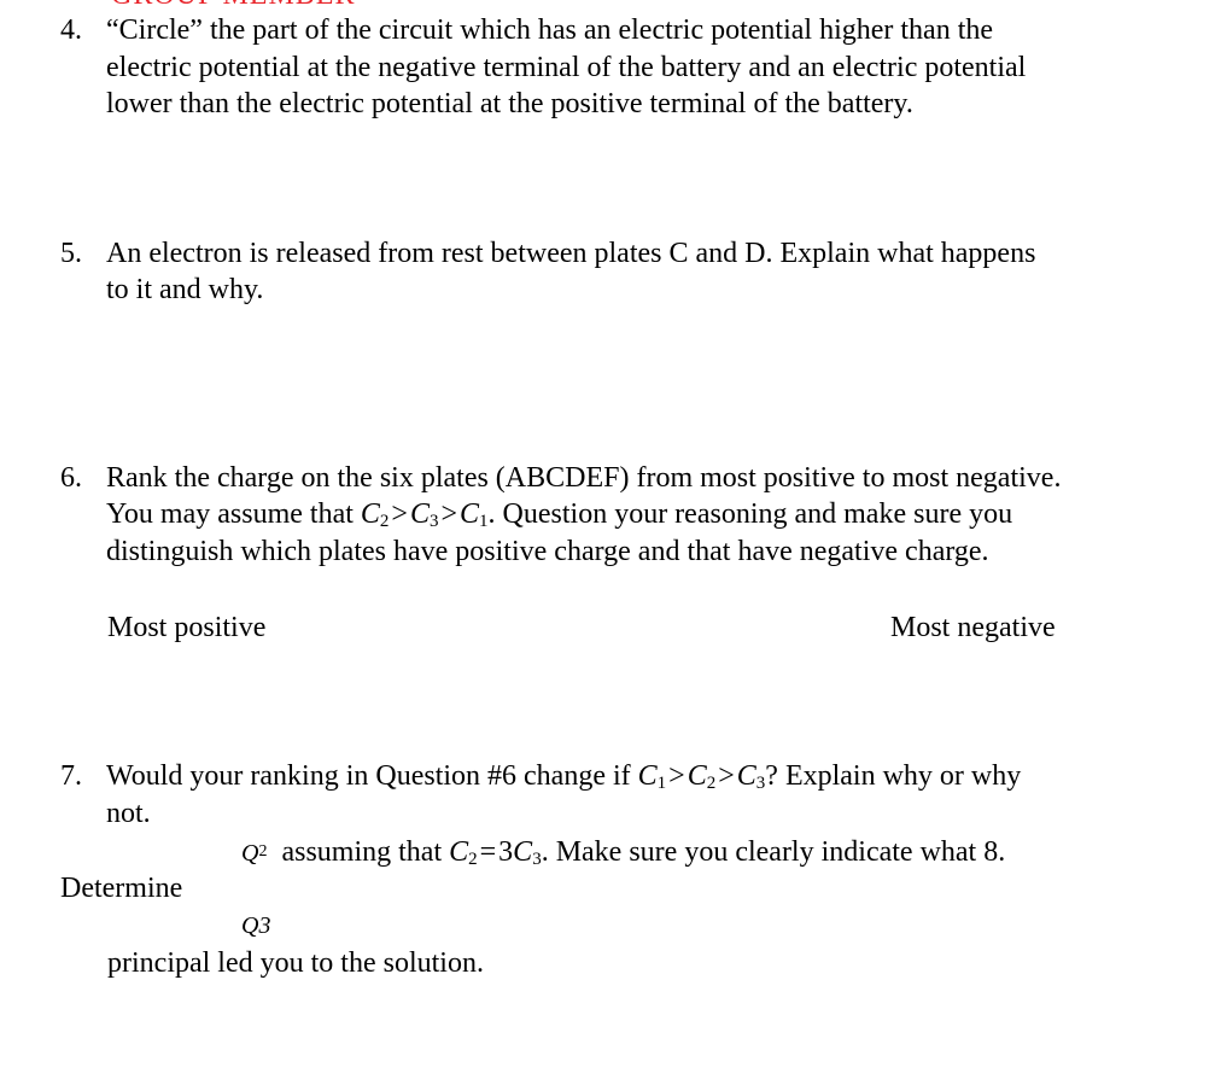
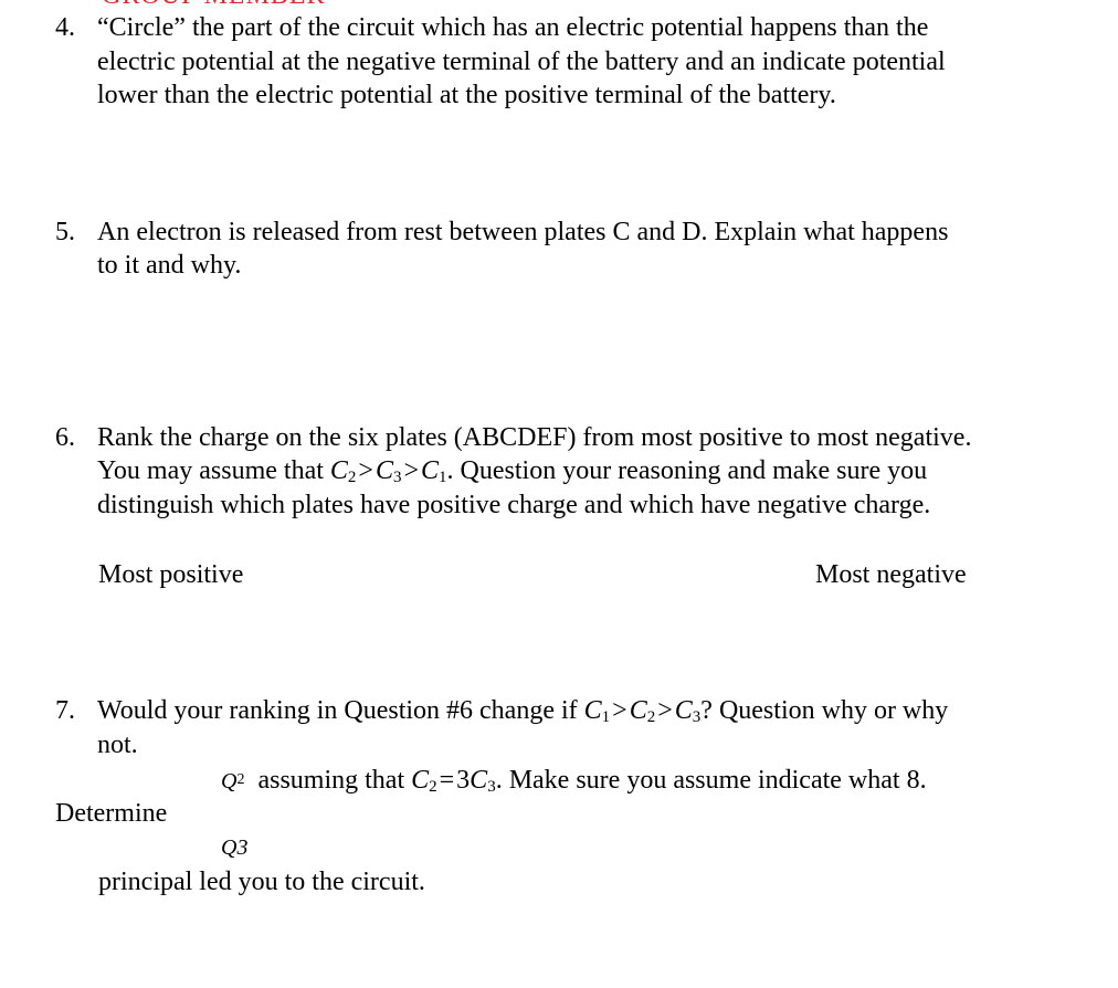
  4.
- “Circle” the part of the circuit which has an electric potential higher than the
+ “Circle” the part of the circuit which has an electric potential happens than the
- electric potential at the negative terminal of the battery and an electric potential
+ electric potential at the negative terminal of the battery and an indicate potential
  lower than the electric potential at the positive terminal of the battery.
  5.
  An electron is released from rest between plates C and D. Explain what happens
  to it and why.
  6.
  Rank the charge on the six plates (ABCDEF) from most positive to most negative.
  You may assume that C2 >C3 >C1. Question your reasoning and make sure you
- distinguish which plates have positive charge and that have negative charge.
+ distinguish which plates have positive charge and which have negative charge.
  Most positive
  Most negative
  7.
- Would your ranking in Question #6 change if C1 >C2 >C3? Explain why or why
+ Would your ranking in Question #6 change if C1 >C2 >C3? Question why or why
  not.
- Q2 assuming that C2 =3C3. Make sure you clearly indicate what 8.
+ Q2 assuming that C2 =3C3. Make sure you assume indicate what 8.
  Determine
  Q3
- principal led you to the solution.
+ principal led you to the circuit.
